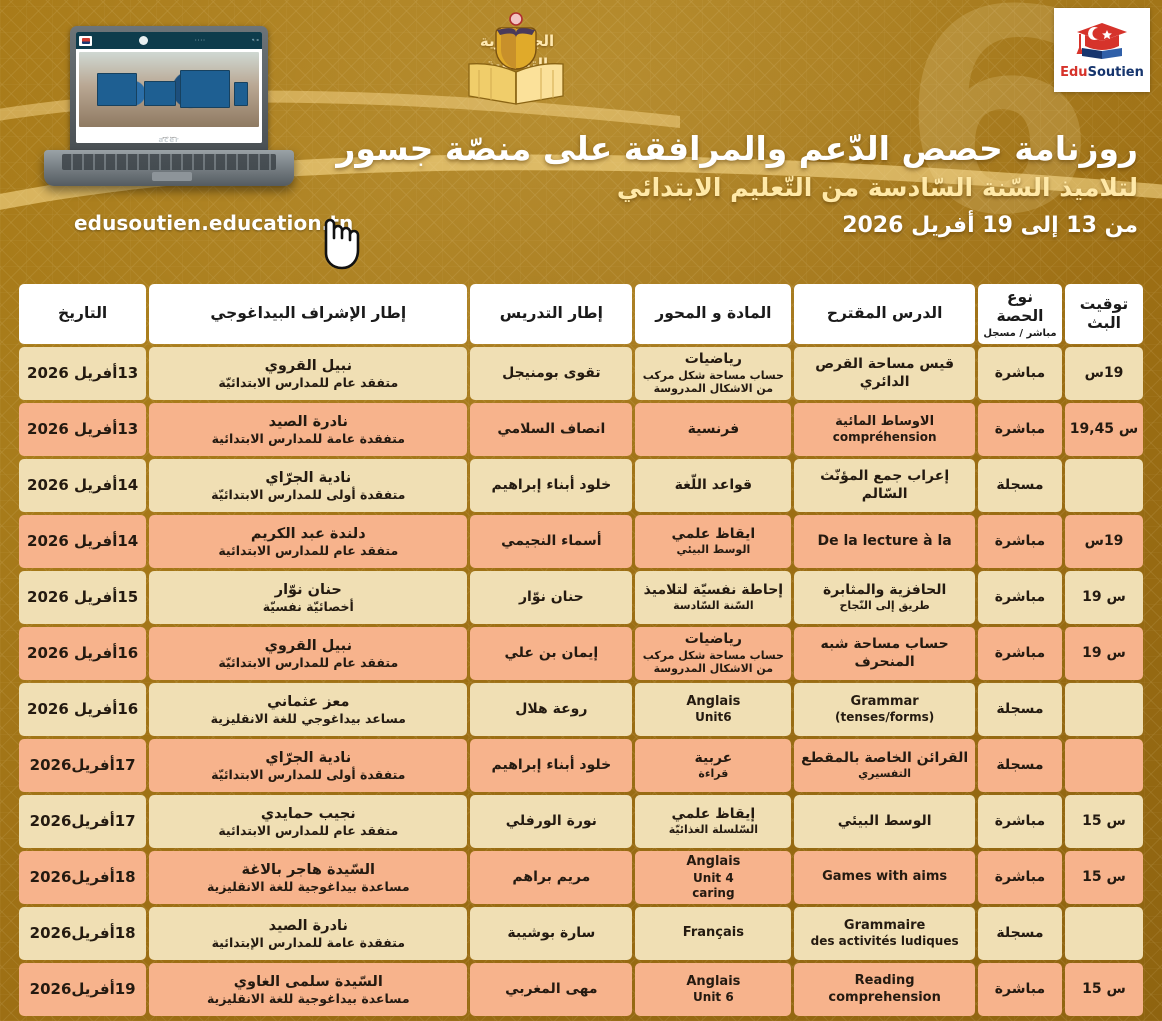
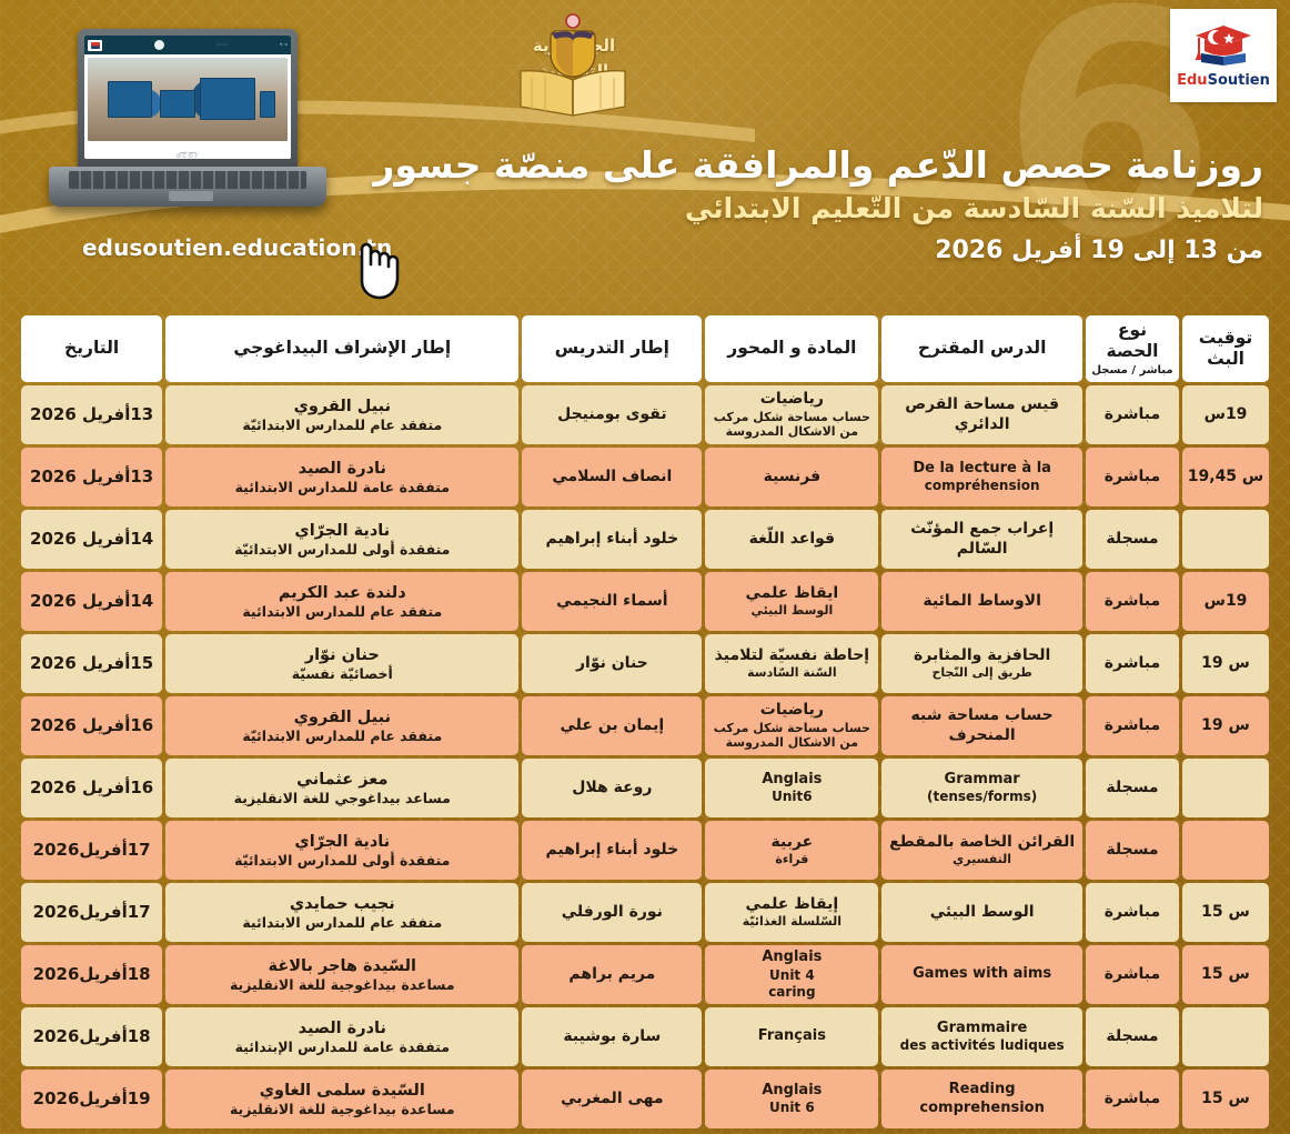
  6
  acer
  edusoutien.educationn
  EduSoutien
  روزنامة حصص الدّعم والمرافقة على منصّة جسور
  لتلاميذ السّنة السّادسة من التّعليم الابتدائي
  من 13 إلى 19 أفريل 2026
  توقيت البث	نوع الحصةمباشر / مسجل	الدرس المقترح	المادة و المحور	إطار التدريس	إطار الإشراف البيداغوجي	التاريخ
  19س	مباشرة	قيس مساحة القرص الدائري	رياضياتحساب مساحة شكل مركبمن الاشكال المدروسة	تقوى بومنيجل	نبيل القرويمتفقد عام للمدارس الابتدائيّة	13أفريل 2026
- س 19,45	مباشرة	الاوساط المائيةcompréhension	فرنسية	انصاف السلامي	نادرة الصيدمتفقدة عامة للمدارس الابتدائية	13أفريل 2026
+ س 19,45	مباشرة	De la lecture à lacompréhension	فرنسية	انصاف السلامي	نادرة الصيدمتفقدة عامة للمدارس الابتدائية	13أفريل 2026
  	مسجلة	إعراب جمع المؤنّث السّالم	قواعد اللّغة	خلود أبناء إبراهيم	نادية الجرّايمتفقدة أولى للمدارس الابتدائيّة	14أفريل 2026
- 19س	مباشرة	De la lecture à la	ايقاظ علميالوسط البيئي	أسماء النجيمي	دلندة عبد الكريممتفقد عام للمدارس الابتدائية	14أفريل 2026
+ 19س	مباشرة	الاوساط المائية	ايقاظ علميالوسط البيئي	أسماء النجيمي	دلندة عبد الكريممتفقد عام للمدارس الابتدائية	14أفريل 2026
  س 19	مباشرة	الحافزية والمثابرةطريق إلى النّجاح	إحاطة نفسيّة لتلاميذالسّنة السّادسة	حنان نوّار	حنان نوّارأخصائيّة نفسيّة	15أفريل 2026
  س 19	مباشرة	حساب مساحة شبه المنحرف	رياضياتحساب مساحة شكل مركبمن الاشكال المدروسة	إيمان بن علي	نبيل القرويمتفقد عام للمدارس الابتدائيّة	16أفريل 2026
  	مسجلة	Grammar(tenses/forms)	AnglaisUnit6	روعة هلال	معز عثمانيمساعد بيداغوجي للغة الانقليزية	16أفريل 2026
  	مسجلة	القرائن الخاصة بالمقطعالتفسيري	عربيةقراءة	خلود أبناء إبراهيم	نادية الجرّايمتفقدة أولى للمدارس الابتدائيّة	17أفريل2026
  س 15	مباشرة	الوسط البيئي	إيقاظ علميالسّلسلة الغذائيّة	نورة الورفلي	نجيب حمايديمتفقد عام للمدارس الابتدائية	17أفريل2026
  س 15	مباشرة	Games with aims	AnglaisUnit 4caring	مريم براهم	السّيدة هاجر بالاغةمساعدة بيداغوجية للغة الانقليزية	18أفريل2026
  	مسجلة	Grammairedes activités ludiques	Français	سارة بوشيبة	نادرة الصيدمتفقدة عامة للمدارس الإبتدائية	18أفريل2026
  س 15	مباشرة	Reading comprehension	AnglaisUnit 6	مهى المغربي	السّيدة سلمى الغاويمساعدة بيداغوجية للغة الانقليزية	19أفريل2026
